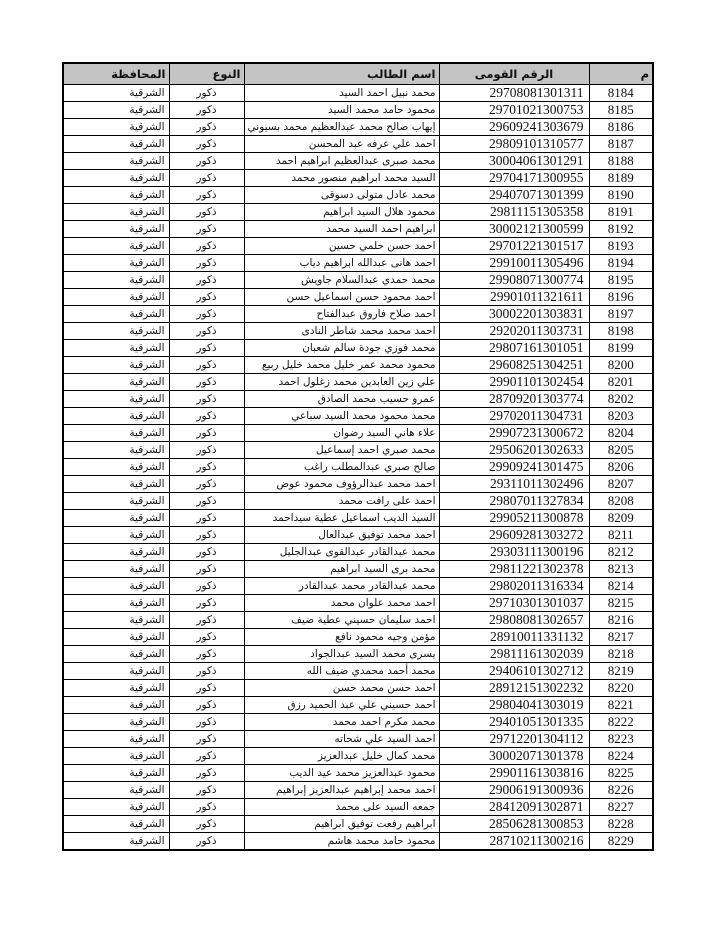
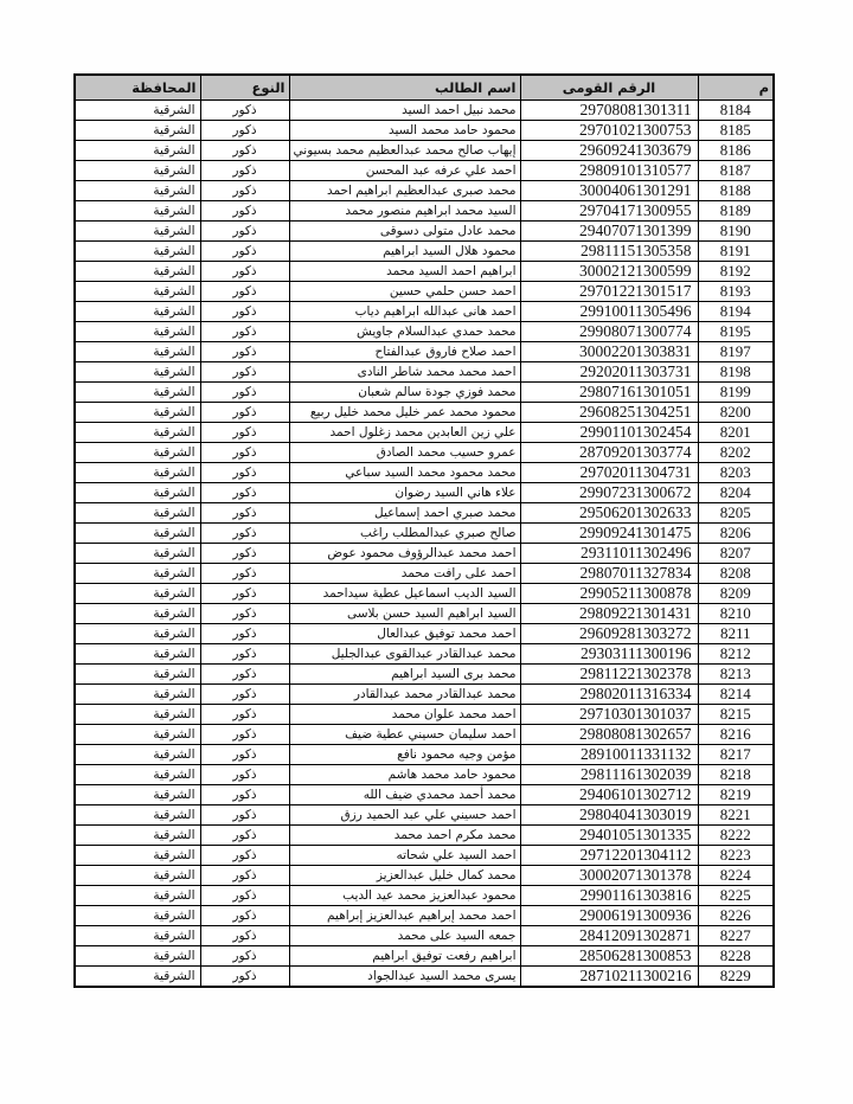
  م	الرقم القومى	اسم الطالب	النوع	المحافظة
  8184	29708081301311	محمد نبيل احمد السيد	ذكور	الشرقية
  8185	29701021300753	محمود حامد محمد السيد	ذكور	الشرقية
  8186	29609241303679	إيهاب صالح محمد عبدالعظيم محمد بسيوني	ذكور	الشرقية
  8187	29809101310577	احمد علي عرفه عبد المحسن	ذكور	الشرقية
  8188	30004061301291	محمد صبرى عبدالعظيم ابراهيم احمد	ذكور	الشرقية
  8189	29704171300955	السيد محمد ابراهيم منصور محمد	ذكور	الشرقية
  8190	29407071301399	محمد عادل متولى دسوقى	ذكور	الشرقية
  8191	29811151305358	محمود هلال السيد ابراهيم	ذكور	الشرقية
  8192	30002121300599	ابراهيم احمد السيد محمد	ذكور	الشرقية
  8193	29701221301517	احمد حسن حلمي حسين	ذكور	الشرقية
  8194	29910011305496	احمد هانى عبدالله ابراهيم دياب	ذكور	الشرقية
  8195	29908071300774	محمد حمدي عبدالسلام جاويش	ذكور	الشرقية
- 8196	29901011321611	احمد محمود حسن اسماعيل حسن	ذكور	الشرقية
  8197	30002201303831	احمد صلاح فاروق عبدالفتاح	ذكور	الشرقية
  8198	29202011303731	احمد محمد محمد شاطر النادى	ذكور	الشرقية
  8199	29807161301051	محمد فوزي جودة سالم شعبان	ذكور	الشرقية
  8200	29608251304251	محمود محمد عمر خليل محمد خليل ربيع	ذكور	الشرقية
  8201	29901101302454	علي زين العابدين محمد زغلول احمد	ذكور	الشرقية
  8202	28709201303774	عمرو حسيب محمد الصادق	ذكور	الشرقية
  8203	29702011304731	محمد محمود محمد السيد سباعي	ذكور	الشرقية
  8204	29907231300672	علاء هاني السيد رضوان	ذكور	الشرقية
  8205	29506201302633	محمد صبري احمد إسماعيل	ذكور	الشرقية
  8206	29909241301475	صالح صبري عبدالمطلب راغب	ذكور	الشرقية
  8207	29311011302496	احمد محمد عبدالرؤوف محمود عوض	ذكور	الشرقية
  8208	29807011327834	احمد على رافت محمد	ذكور	الشرقية
  8209	29905211300878	السيد الديب اسماعيل عطية سيداحمد	ذكور	الشرقية
+ 8210	29809221301431	السيد ابراهيم السيد حسن بلاسى	ذكور	الشرقية
  8211	29609281303272	احمد محمد توفيق عبدالعال	ذكور	الشرقية
  8212	29303111300196	محمد عبدالقادر عبدالقوى عبدالجليل	ذكور	الشرقية
  8213	29811221302378	محمد برى السيد ابراهيم	ذكور	الشرقية
  8214	29802011316334	محمد عبدالقادر محمد عبدالقادر	ذكور	الشرقية
  8215	29710301301037	احمد محمد علوان محمد	ذكور	الشرقية
  8216	29808081302657	احمد سليمان حسيني عطية ضيف	ذكور	الشرقية
  8217	28910011331132	مؤمن وجيه محمود نافع	ذكور	الشرقية
- 8218	29811161302039	يسرى محمد السيد عبدالجواد	ذكور	الشرقية
+ 8218	29811161302039	محمود حامد محمد هاشم	ذكور	الشرقية
  8219	29406101302712	محمد أحمد محمدي ضيف الله	ذكور	الشرقية
- 8220	28912151302232	احمد حسن محمد حسن	ذكور	الشرقية
  8221	29804041303019	احمد حسيني علي عبد الحميد رزق	ذكور	الشرقية
  8222	29401051301335	محمد مكرم احمد محمد	ذكور	الشرقية
  8223	29712201304112	احمد السيد علي شحاته	ذكور	الشرقية
  8224	30002071301378	محمد كمال خليل عبدالعزيز	ذكور	الشرقية
  8225	29901161303816	محمود عبدالعزيز محمد عيد الديب	ذكور	الشرقية
  8226	29006191300936	احمد محمد إبراهيم عبدالعزيز إبراهيم	ذكور	الشرقية
  8227	28412091302871	جمعه السيد على محمد	ذكور	الشرقية
  8228	28506281300853	ابراهيم رفعت توفيق ابراهيم	ذكور	الشرقية
- 8229	28710211300216	محمود حامد محمد هاشم	ذكور	الشرقية
+ 8229	28710211300216	يسرى محمد السيد عبدالجواد	ذكور	الشرقية
